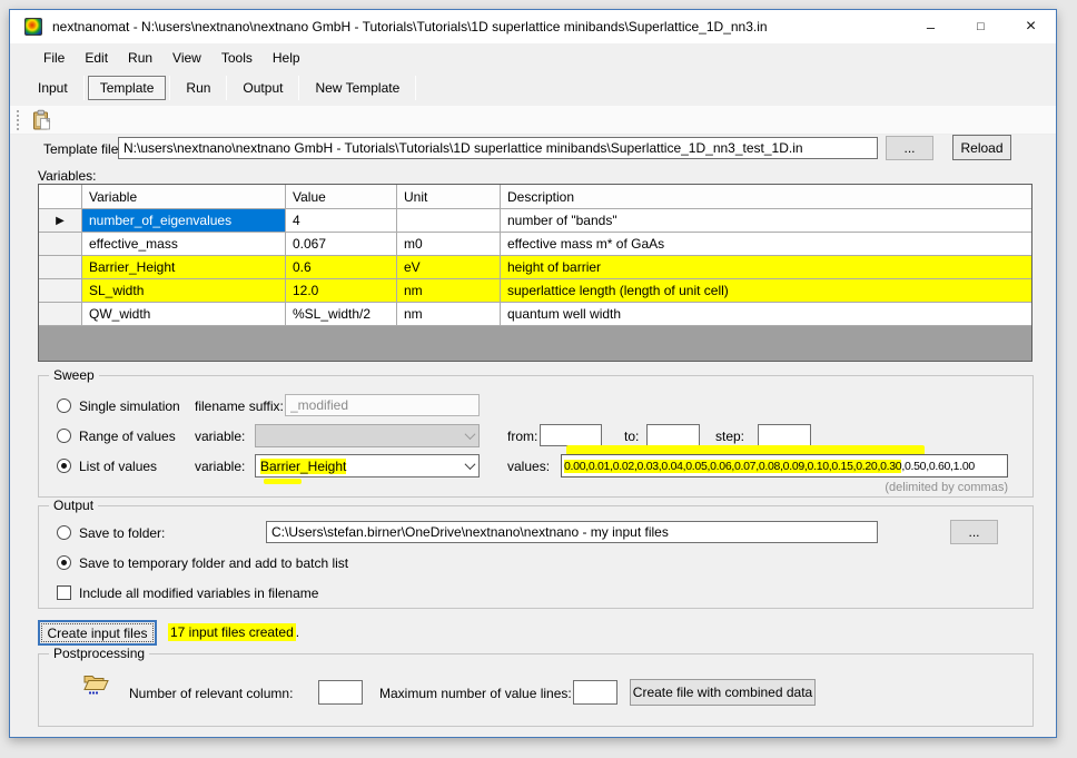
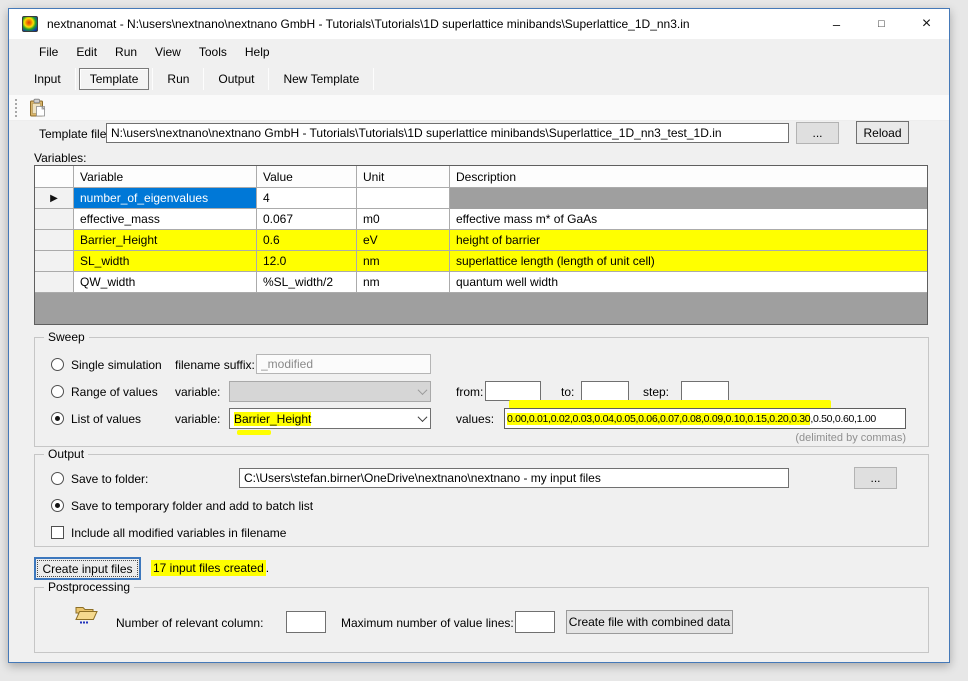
  nextnanomat - N:\users\nextnano\nextnano GmbH - Tutorials\Tutorials\1D superlattice minibands\Superlattice_1D_nn3.in
  –
  □
  ×
  File
  Edit
  Run
  View
  Tools
  Help
  Input
  Template
  Run
  Output
  New Template
  Template file
  N:\users\nextnano\nextnano GmbH - Tutorials\Tutorials\1D superlattice minibands\Superlattice_1D_nn3_test_1D.in
  ...
  Reload
  Variables:
  Variable
  Value
  Unit
  Description
  ▶
  number_of_eigenvalues
  4
- number of "bands"
  effective_mass
  0.067
  m0
  effective mass m* of GaAs
  Barrier_Height
  0.6
  eV
  height of barrier
  SL_width
  12.0
  nm
  superlattice length (length of unit cell)
  QW_width
  %SL_width/2
  nm
  quantum well width
  Sweep
  Single simulation
  filename suffix:
  _modified
  Range of values
  variable:
  from:
  to:
  step:
  List of values
  variable:
  Barrier_Height
  values:
  0.00,0.01,0.02,0.03,0.04,0.05,0.06,0.07,0.08,0.09,0.10,0.15,0.20,0.30
  ,0.50,0.60,1.00
  (delimited by commas)
  Output
  Save to folder:
  C:\Users\stefan.birner\OneDrive\nextnano\nextnano - my input files
  ...
  Save to temporary folder and add to batch list
  Include all modified variables in filename
  Create input files
  17 input files created .
  Postprocessing
  Number of relevant column:
  Maximum number of value lines:
  Create file with combined data
